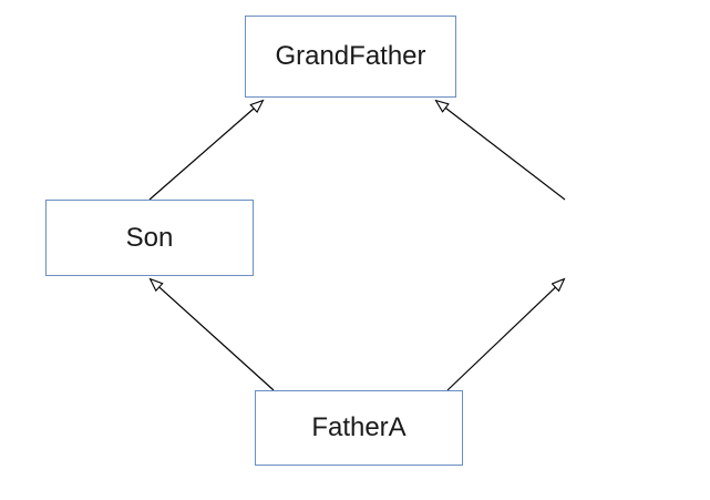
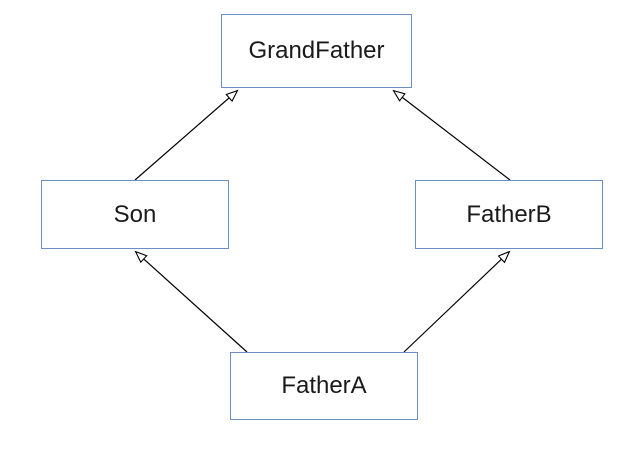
  GrandFather
  Son
+ FatherB
  FatherA
